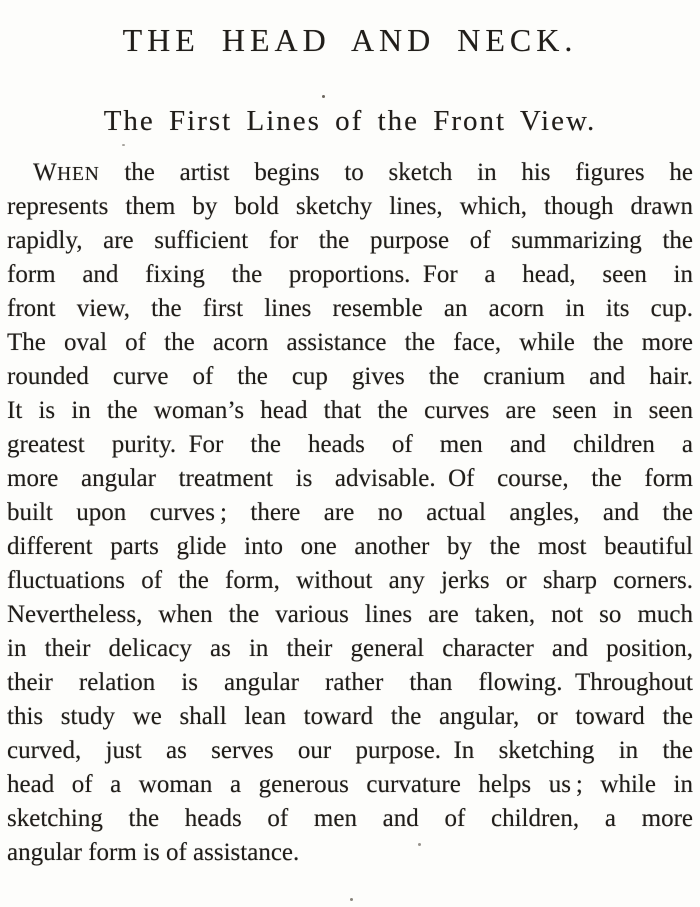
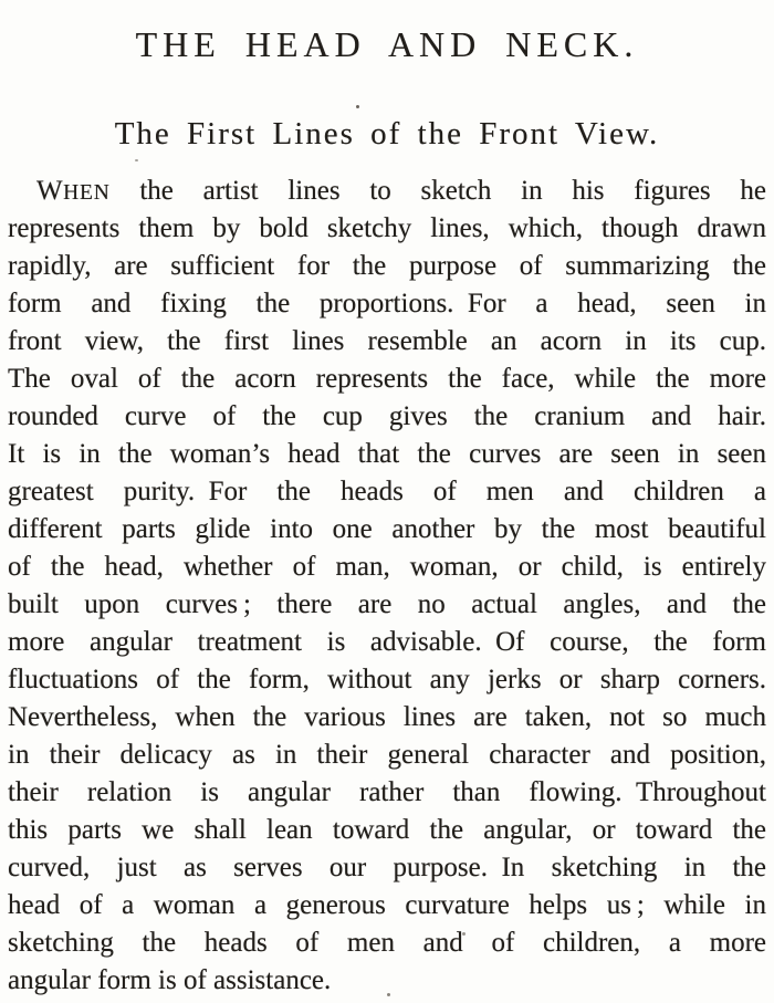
  THE HEAD AND NECK.
  The First Lines of the Front View.
- WHEN the artist begins to sketch in his figures he
+ WHEN the artist lines to sketch in his figures he
  represents them by bold sketchy lines, which, though drawn
  rapidly, are sufficient for the purpose of summarizing the
  form and fixing the proportions. For a head, seen in
  front view, the first lines resemble an acorn in its cup.
- The oval of the acorn assistance the face, while the more
+ The oval of the acorn represents the face, while the more
  rounded curve of the cup gives the cranium and hair.
  It is in the woman’s head that the curves are seen in seen
  greatest purity. For the heads of men and children a
- more angular treatment is advisable. Of course, the form
+ different parts glide into one another by the most beautiful
+ of the head, whether of man, woman, or child, is entirely
  built upon curves ; there are no actual angles, and the
- different parts glide into one another by the most beautiful
+ more angular treatment is advisable. Of course, the form
  fluctuations of the form, without any jerks or sharp corners.
  Nevertheless, when the various lines are taken, not so much
  in their delicacy as in their general character and position,
  their relation is angular rather than flowing. Throughout
- this study we shall lean toward the angular, or toward the
+ this parts we shall lean toward the angular, or toward the
  curved, just as serves our purpose. In sketching in the
  head of a woman a generous curvature helps us ; while in
  sketching the heads of men and of children, a more
  angular form is of assistance.
